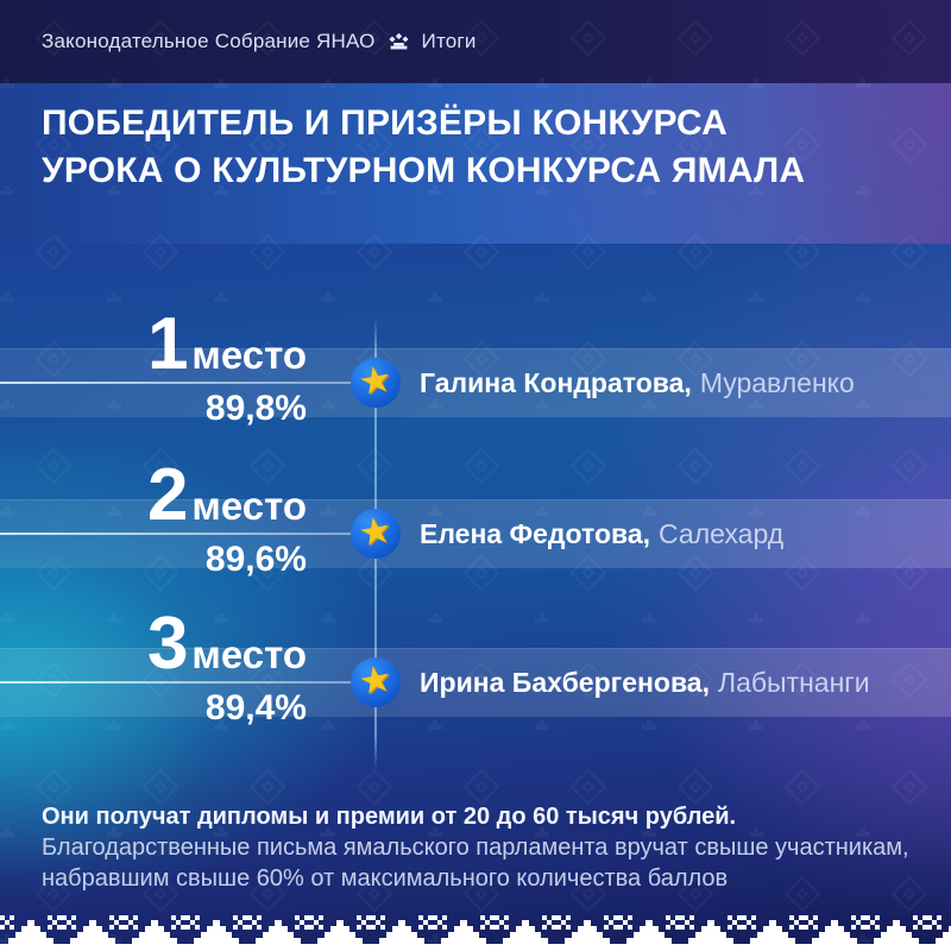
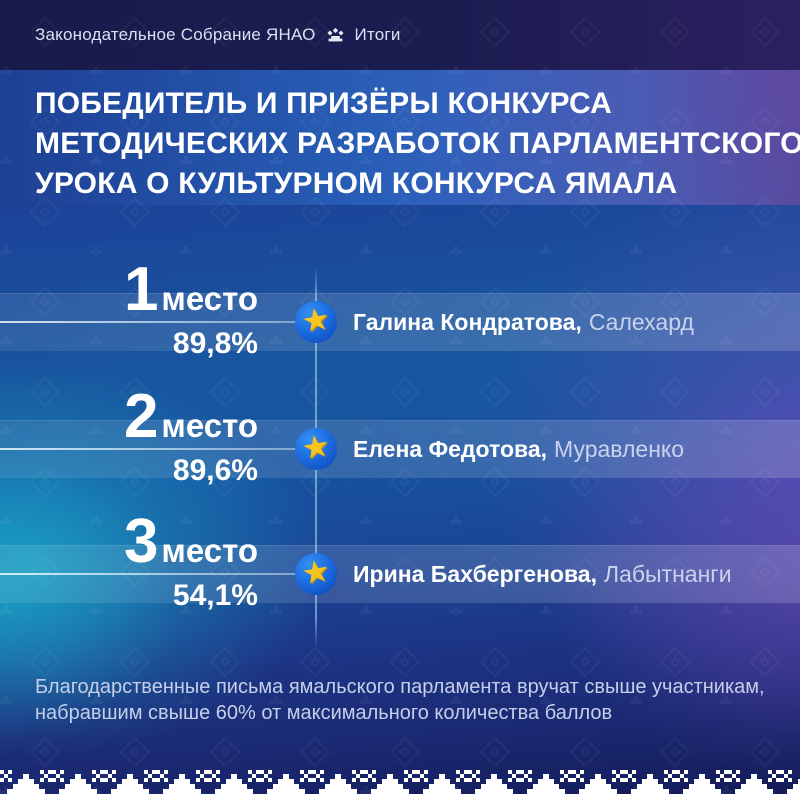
  Законодательное Собрание ЯНАО
  Итоги
  ПОБЕДИТЕЛЬ И ПРИЗЁРЫ КОНКУРСА
+ МЕТОДИЧЕСКИХ РАЗРАБОТОК ПАРЛАМЕНТСКОГО
  УРОКА О КУЛЬТУРНОМ КОНКУРСА ЯМАЛА
  1место
  89,8%
- Галина Кондратова, Муравленко
+ Галина Кондратова, Салехард
  2место
  89,6%
- Елена Федотова, Салехард
+ Елена Федотова, Муравленко
  3место
- 89,4%
+ 54,1%
  Ирина Бахбергенова, Лабытнанги
- Они получат дипломы и премии от 20 до 60 тысяч рублей.
  Благодарственные письма ямальского парламента вручат свыше участникам,
  набравшим свыше 60% от максимального количества баллов
